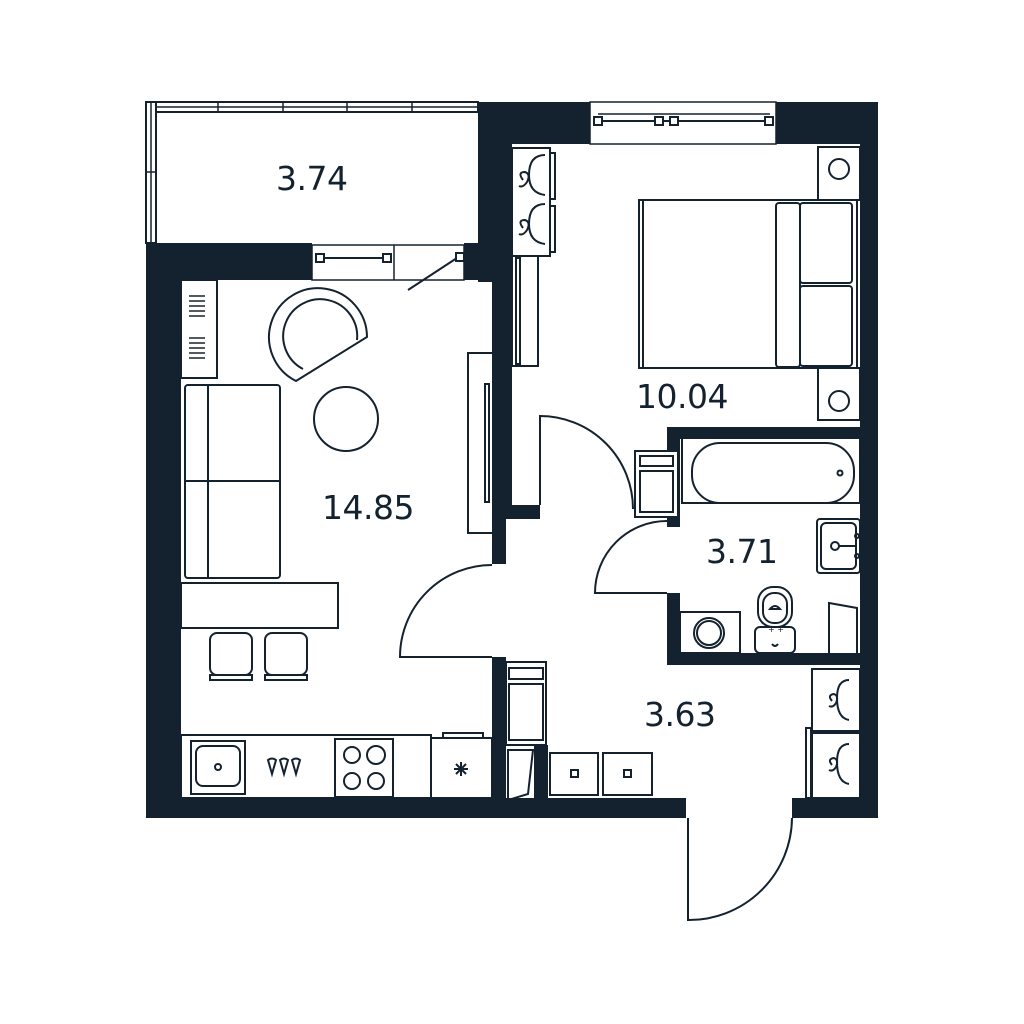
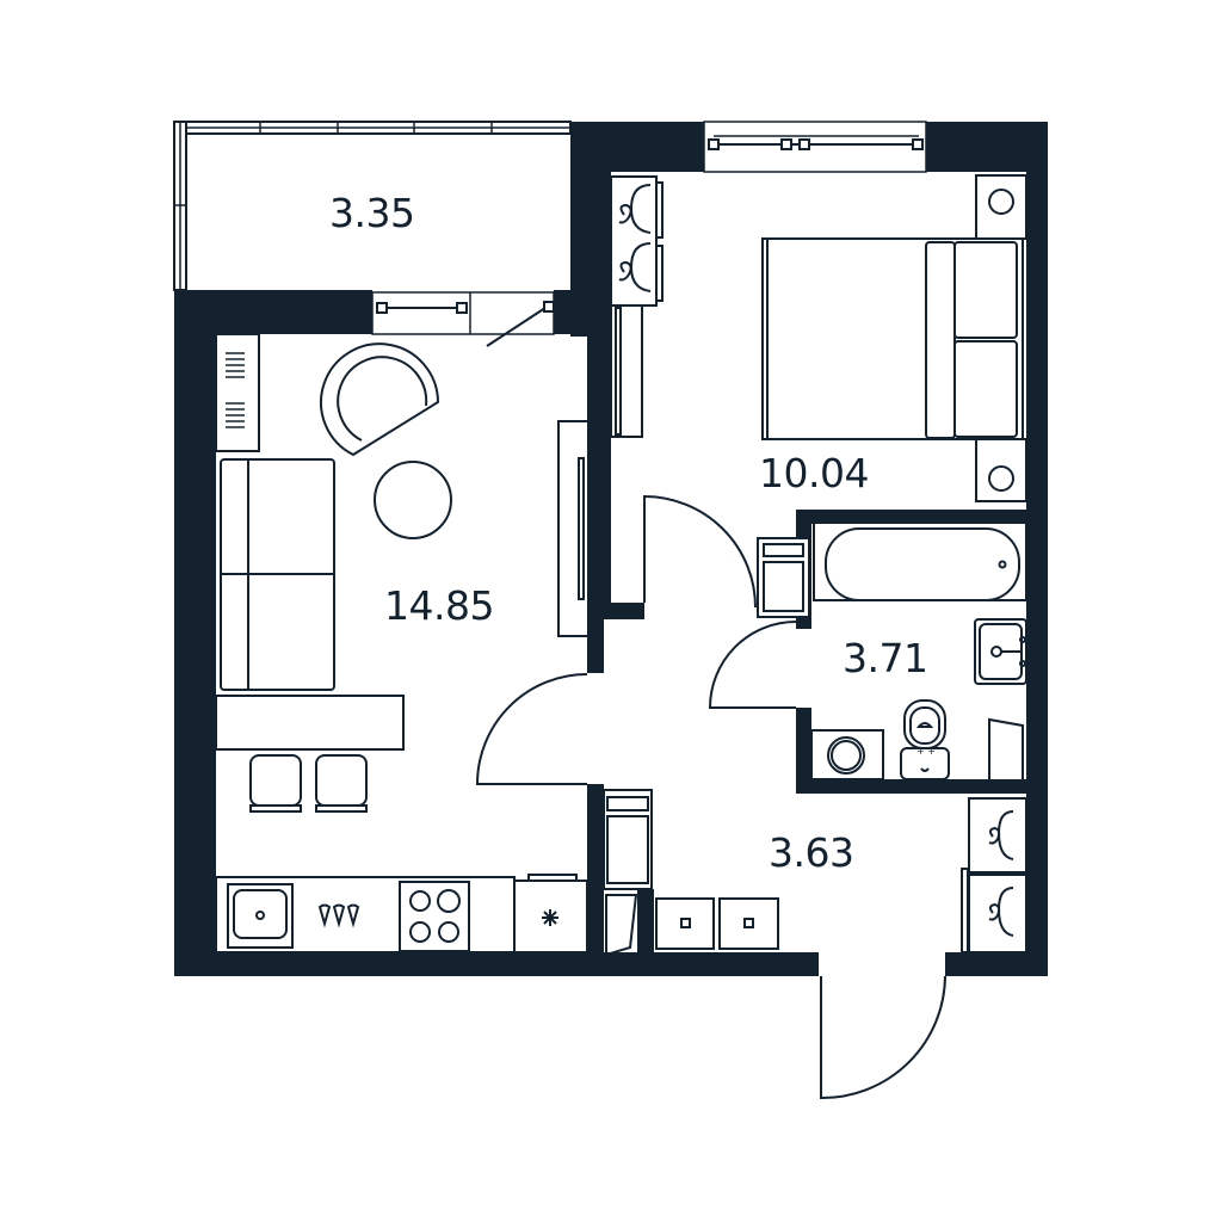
  + +
- 3.74
+ 3.35
  14.85
  10.04
  3.71
  3.63
